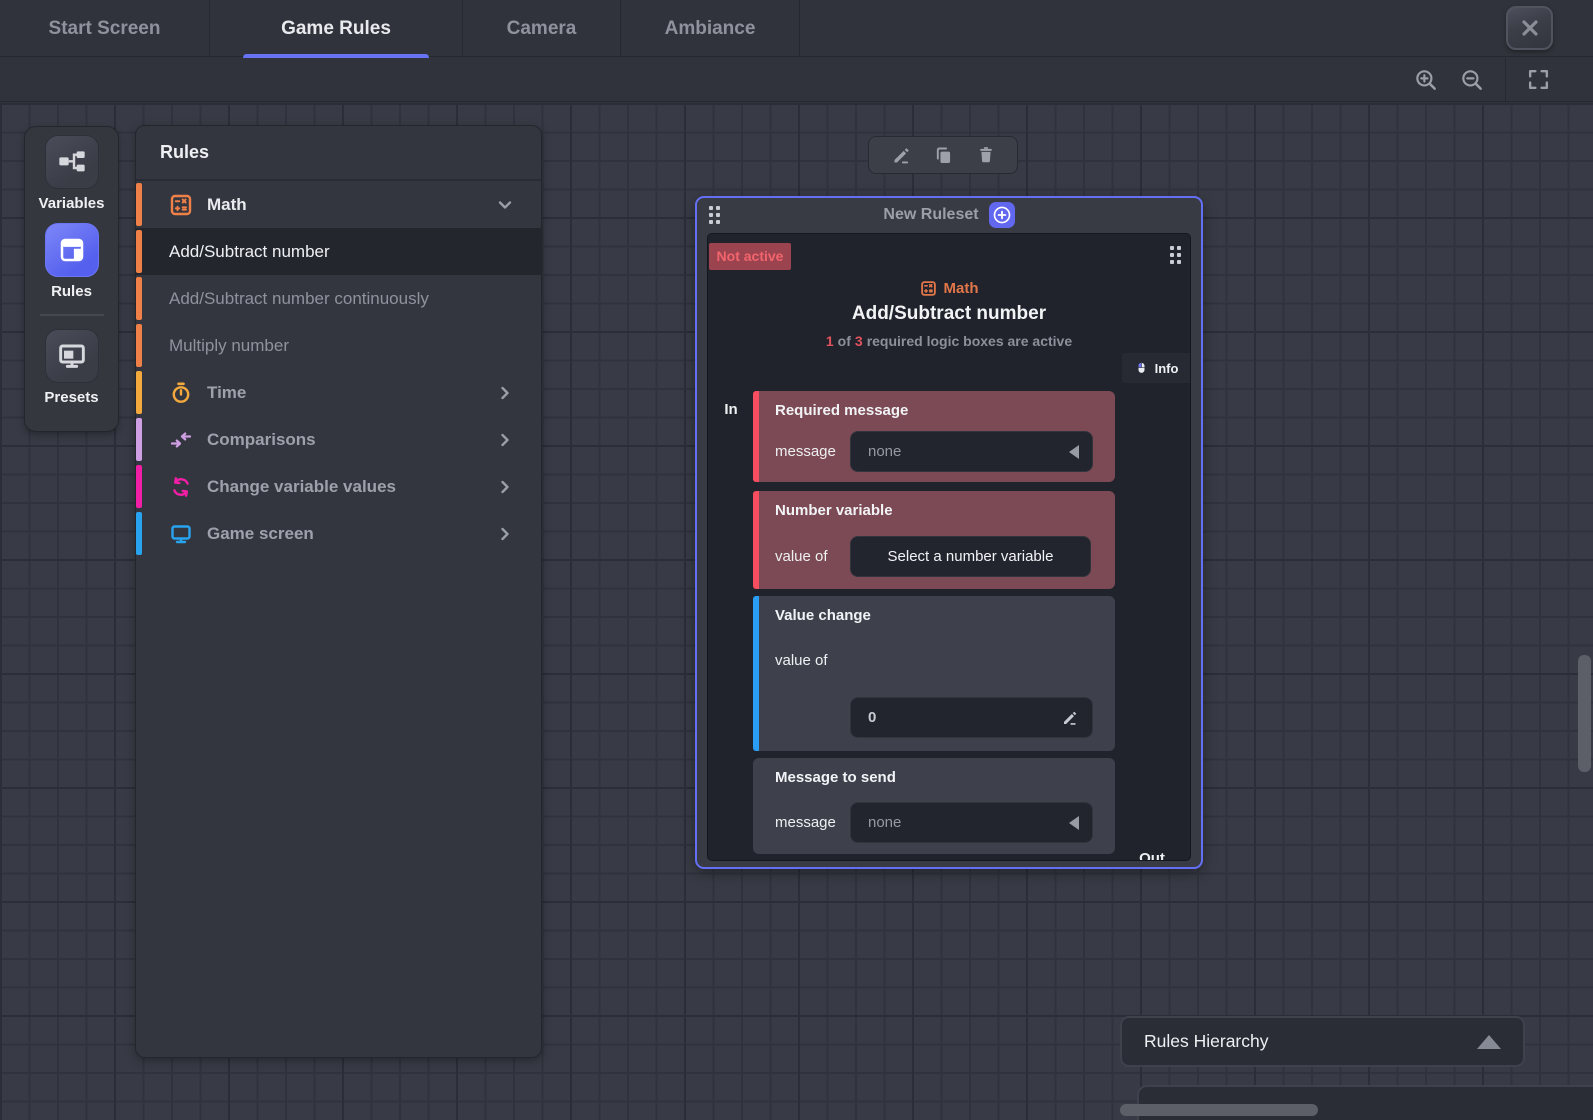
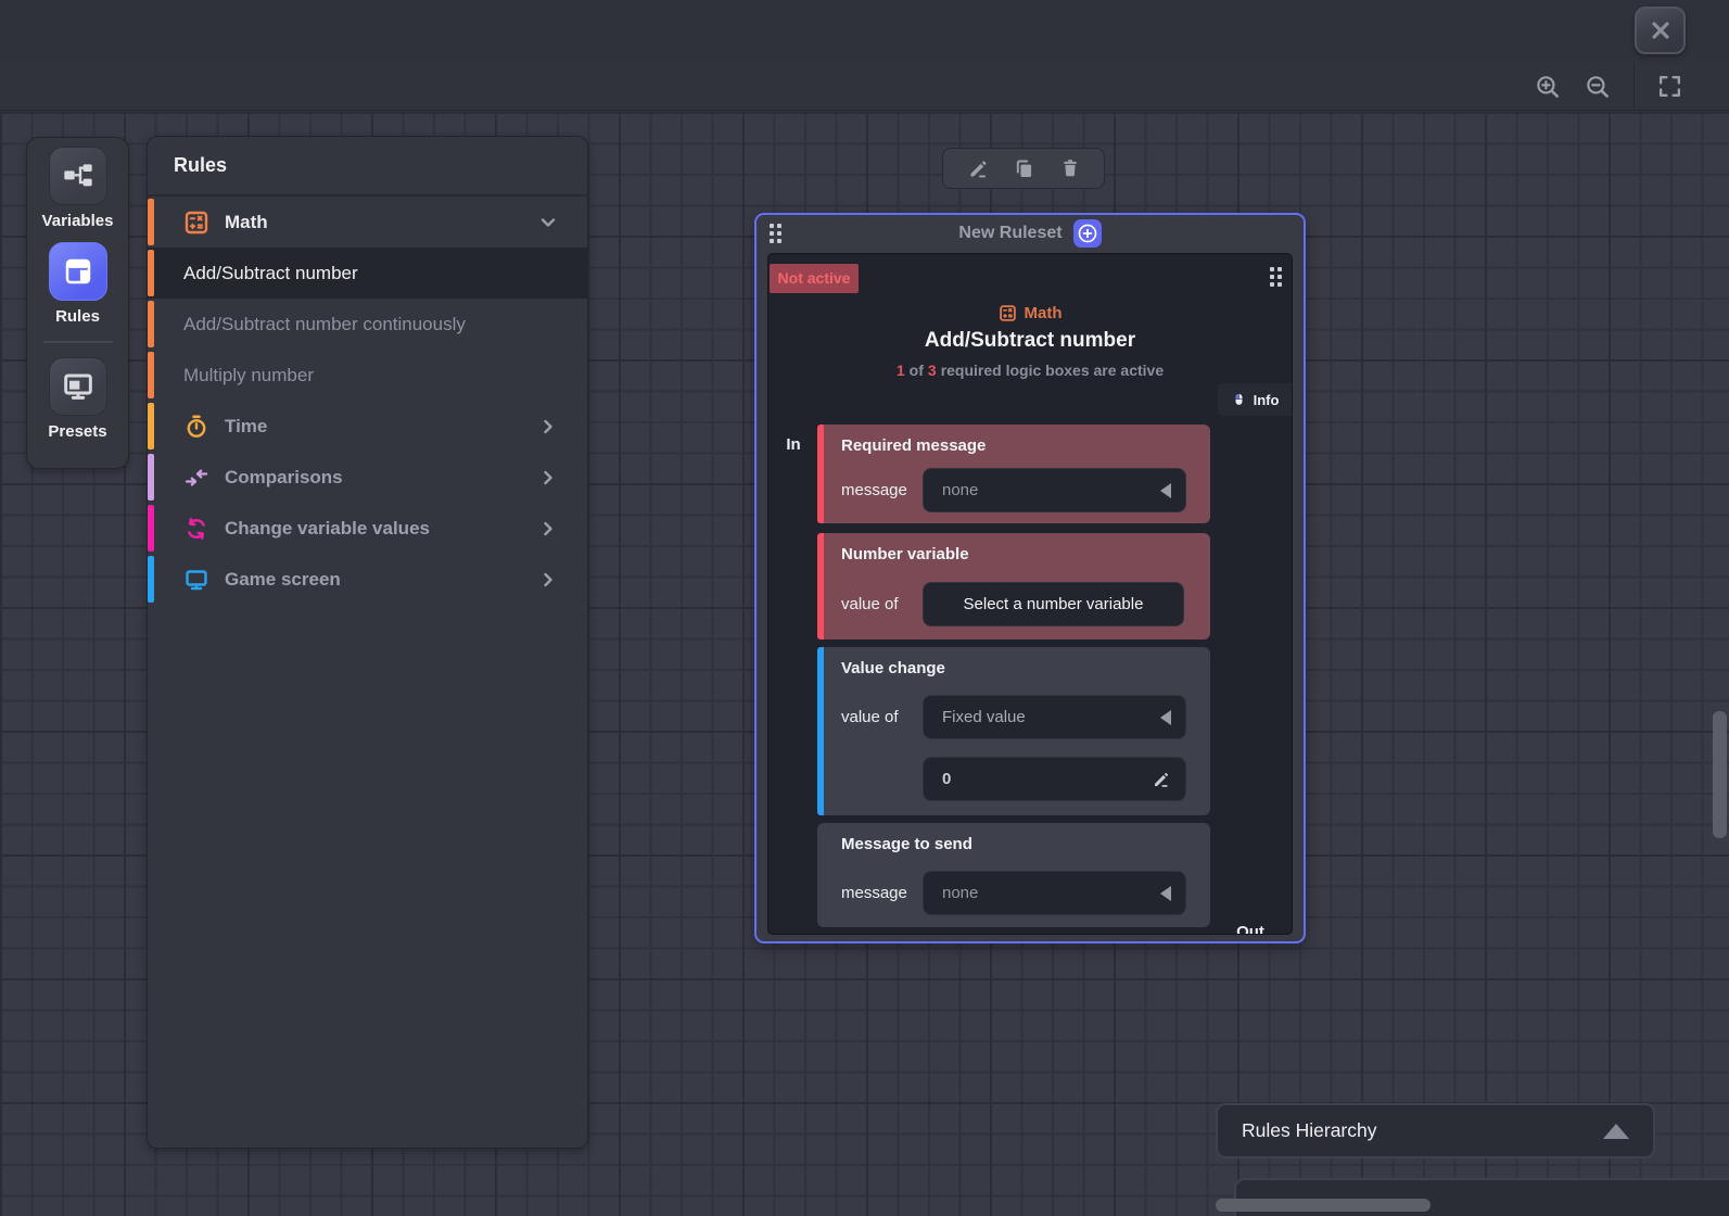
- Start Screen
- Game Rules
- Camera
- Ambiance
  Variables
  Rules
  Presets
  Rules
  Math
  Add/Subtract number
  Add/Subtract number continuously
  Multiply number
  Time
  Comparisons
  Change variable values
  Game screen
  New Ruleset
  Not active
  Math
  Add/Subtract number
  1 of 3 required logic boxes are active
  Info
  In
  Out
  Required message
  message
  none
  Number variable
  value of
  Select a number variable
  Value change
  value of
+ Fixed value
  0
  Message to send
  message
  none
  Rules Hierarchy
